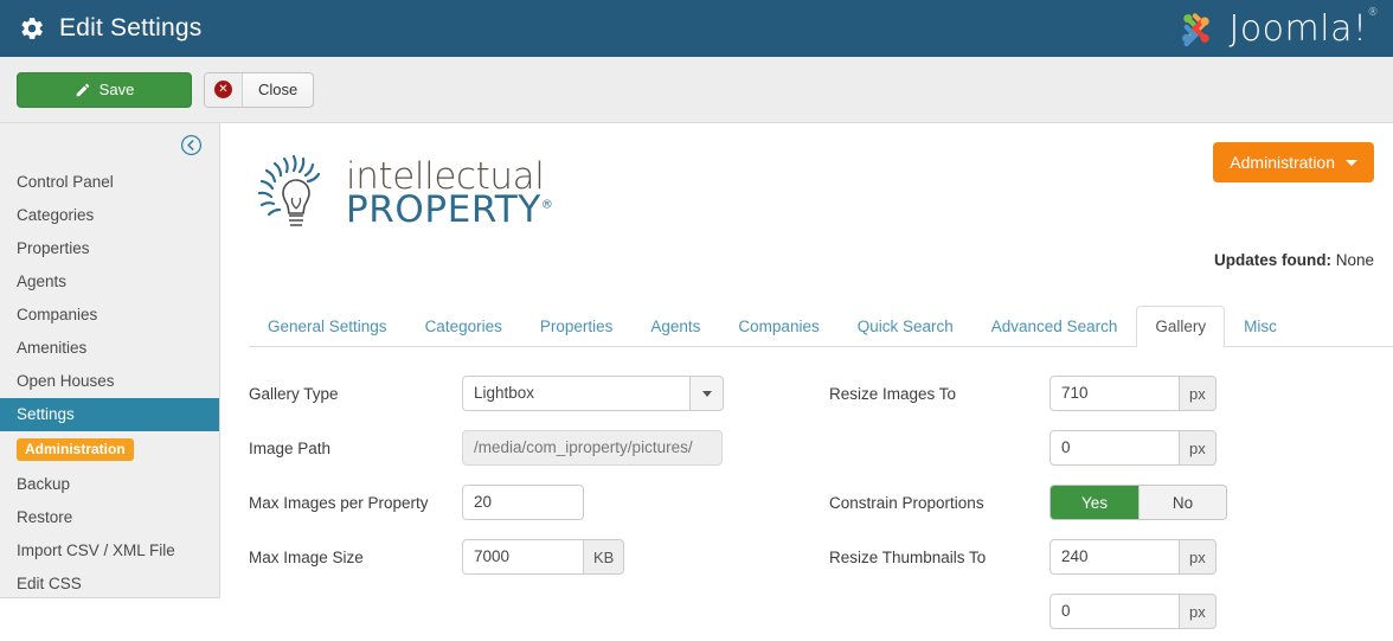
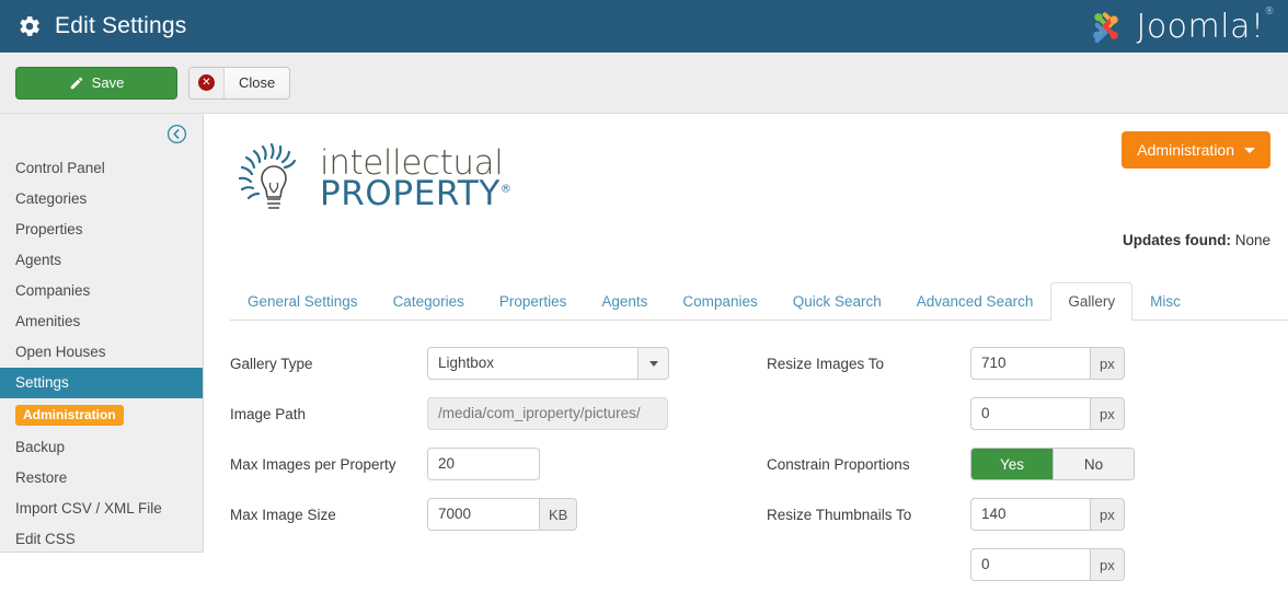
  Edit Settings
  Joomla!®
  Save
  ✕
  Close
  Control Panel
  Categories
  Properties
  Agents
  Companies
  Amenities
  Open Houses
  Settings
  Administration
  Backup
  Restore
  Import CSV / XML File
  Edit CSS
  intellectual
  PROPERTY®
  Administration
  Updates found: None
  General Settings
  Categories
  Properties
  Agents
  Companies
  Quick Search
  Advanced Search
  Gallery
  Misc
  Gallery Type
  Lightbox
  Image Path
  /media/com_iproperty/pictures/
  Max Images per Property
  20
  Max Image Size
  7000
  KB
  Resize Images To
  710
  px
  0
  px
  Constrain Proportions
  Yes
  No
  Resize Thumbnails To
- 240
+ 140
  px
  0
  px
